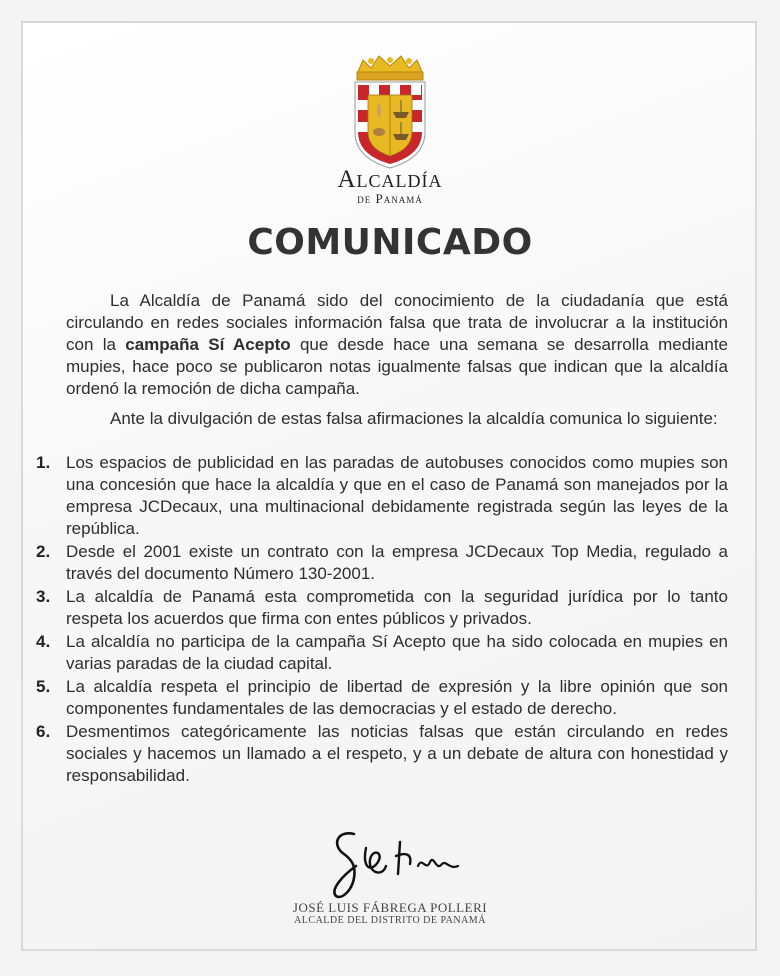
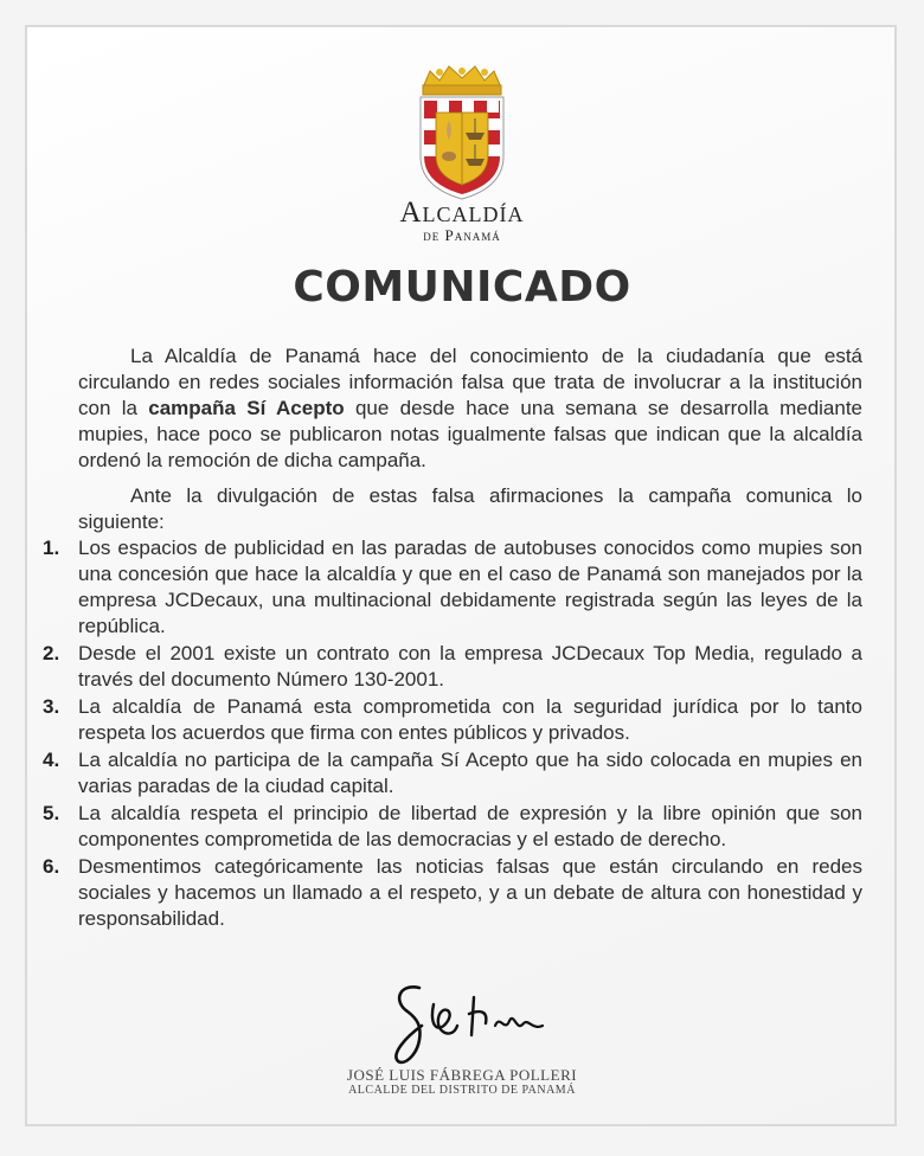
  Alcaldía
  de Panamá
  COMUNICADO
- La Alcaldía de Panamá sido del conocimiento de la ciudadanía que está circulando en redes sociales información falsa que trata de involucrar a la institución con la campaña Sí Acepto que desde hace una semana se desarrolla mediante mupies, hace poco se publicaron notas igualmente falsas que indican que la alcaldía ordenó la remoción de dicha campaña.
+ La Alcaldía de Panamá hace del conocimiento de la ciudadanía que está circulando en redes sociales información falsa que trata de involucrar a la institución con la campaña Sí Acepto que desde hace una semana se desarrolla mediante mupies, hace poco se publicaron notas igualmente falsas que indican que la alcaldía ordenó la remoción de dicha campaña.
- Ante la divulgación de estas falsa afirmaciones la alcaldía comunica lo siguiente:
+ Ante la divulgación de estas falsa afirmaciones la campaña comunica lo siguiente:
  1.
  Los espacios de publicidad en las paradas de autobuses conocidos como mupies son una concesión que hace la alcaldía y que en el caso de Panamá son manejados por la empresa JCDecaux, una multinacional debidamente registrada según las leyes de la república.
  2.
  Desde el 2001 existe un contrato con la empresa JCDecaux Top Media, regulado a través del documento Número 130-2001.
  3.
  La alcaldía de Panamá esta comprometida con la seguridad jurídica por lo tanto respeta los acuerdos que firma con entes públicos y privados.
  4.
  La alcaldía no participa de la campaña Sí Acepto que ha sido colocada en mupies en varias paradas de la ciudad capital.
  5.
- La alcaldía respeta el principio de libertad de expresión y la libre opinión que son componentes fundamentales de las democracias y el estado de derecho.
+ La alcaldía respeta el principio de libertad de expresión y la libre opinión que son componentes comprometida de las democracias y el estado de derecho.
  6.
  Desmentimos categóricamente las noticias falsas que están circulando en redes sociales y hacemos un llamado a el respeto, y a un debate de altura con honestidad y responsabilidad.
  JOSÉ LUIS FÁBREGA POLLERI
  ALCALDE DEL DISTRITO DE PANAMÁ
